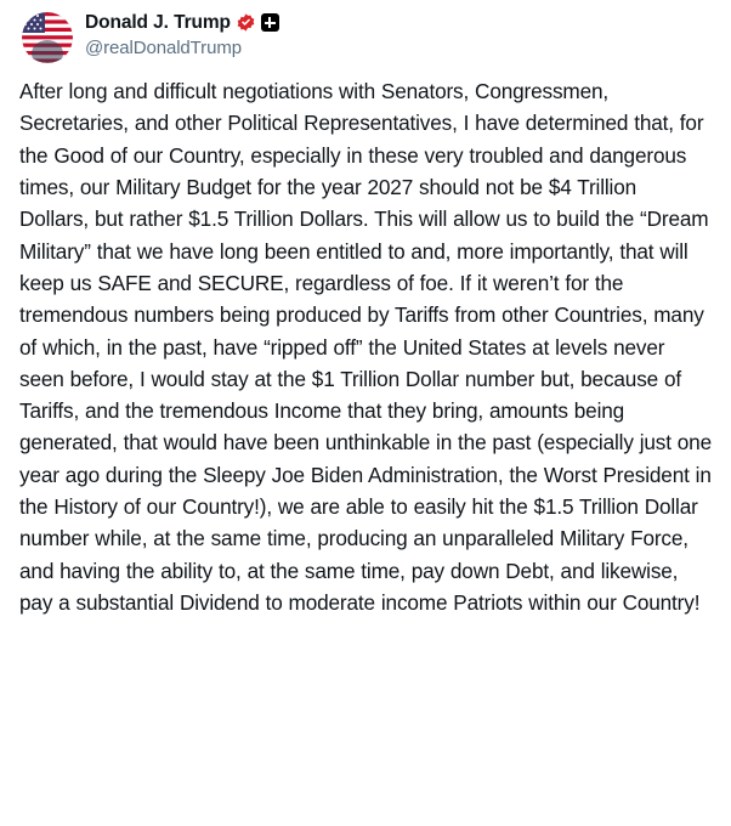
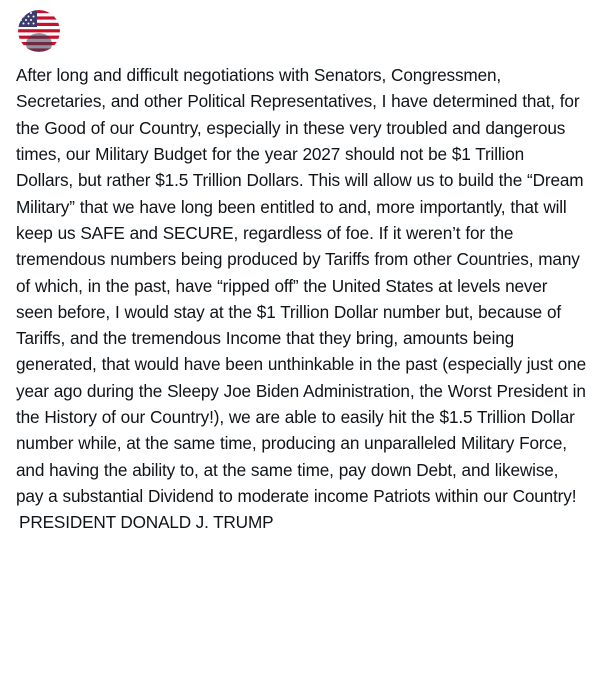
- Donald J. Trump
- @realDonaldTrump
- After long and difficult negotiations with Senators, Congressmen, Secretaries, and other Political Representatives, I have determined that, for the Good of our Country, especially in these very troubled and dangerous times, our Military Budget for the year 2027 should not be $4 Trillion Dollars, but rather $1.5 Trillion Dollars. This will allow us to build the “Dream Military” that we have long been entitled to and, more importantly, that will keep us SAFE and SECURE, regardless of foe. If it weren’t for the tremendous numbers being produced by Tariffs from other Countries, many of which, in the past, have “ripped off” the United States at levels never seen before, I would stay at the $1 Trillion Dollar number but, because of Tariffs, and the tremendous Income that they bring, amounts being generated, that would have been unthinkable in the past (especially just one year ago during the Sleepy Joe Biden Administration, the Worst President in the History of our Country!), we are able to easily hit the $1.5 Trillion Dollar number while, at the same time, producing an unparalleled Military Force, and having the ability to, at the same time, pay down Debt, and likewise, pay a substantial Dividend to moderate income Patriots within our Country!
+ After long and difficult negotiations with Senators, Congressmen, Secretaries, and other Political Representatives, I have determined that, for the Good of our Country, especially in these very troubled and dangerous times, our Military Budget for the year 2027 should not be $1 Trillion Dollars, but rather $1.5 Trillion Dollars. This will allow us to build the “Dream Military” that we have long been entitled to and, more importantly, that will keep us SAFE and SECURE, regardless of foe. If it weren’t for the tremendous numbers being produced by Tariffs from other Countries, many of which, in the past, have “ripped off” the United States at levels never seen before, I would stay at the $1 Trillion Dollar number but, because of Tariffs, and the tremendous Income that they bring, amounts being generated, that would have been unthinkable in the past (especially just one year ago during the Sleepy Joe Biden Administration, the Worst President in the History of our Country!), we are able to easily hit the $1.5 Trillion Dollar number while, at the same time, producing an unparalleled Military Force, and having the ability to, at the same time, pay down Debt, and likewise, pay a substantial Dividend to moderate income Patriots within our Country!
+ PRESIDENT DONALD J. TRUMP
